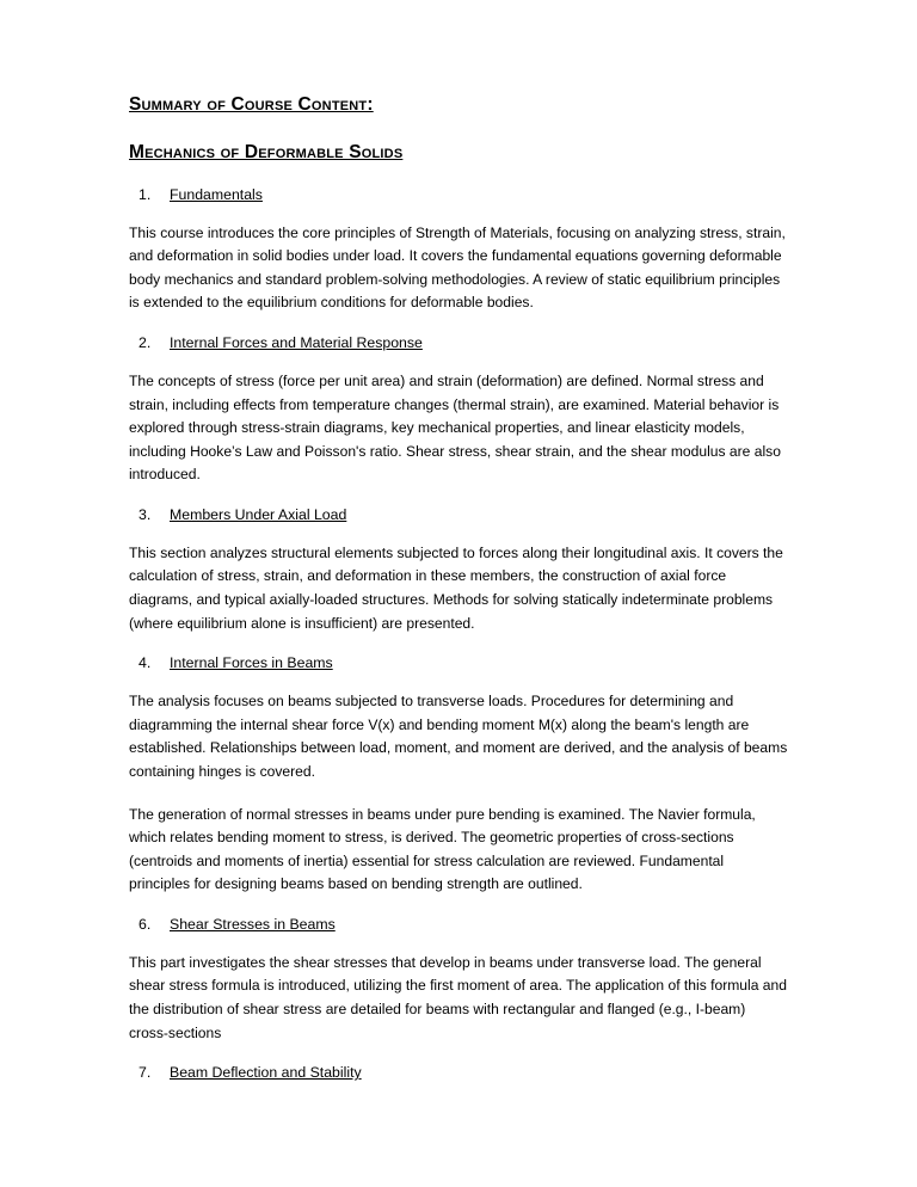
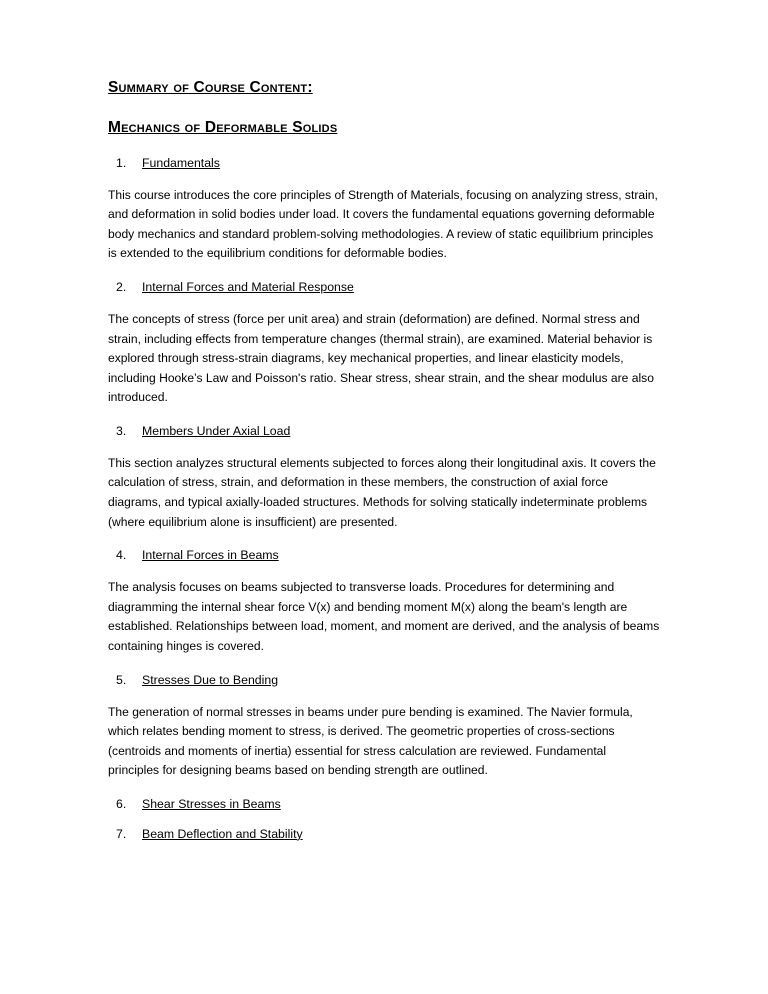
  Summary of Course Content:
  Mechanics of Deformable Solids
  1.
  Fundamentals
  This course introduces the core principles of Strength of Materials, focusing on analyzing stress, strain, and deformation in solid bodies under load. It covers the fundamental equations governing deformable body mechanics and standard problem-solving methodologies. A review of static equilibrium principles is extended to the equilibrium conditions for deformable bodies.
  2.
  Internal Forces and Material Response
  The concepts of stress (force per unit area) and strain (deformation) are defined. Normal stress and strain, including effects from temperature changes (thermal strain), are examined. Material behavior is explored through stress-strain diagrams, key mechanical properties, and linear elasticity models, including Hooke’s Law and Poisson's ratio. Shear stress, shear strain, and the shear modulus are also introduced.
  3.
  Members Under Axial Load
  This section analyzes structural elements subjected to forces along their longitudinal axis. It covers the calculation of stress, strain, and deformation in these members, the construction of axial force diagrams, and typical axially-loaded structures. Methods for solving statically indeterminate problems (where equilibrium alone is insufficient) are presented.
  4.
  Internal Forces in Beams
  The analysis focuses on beams subjected to transverse loads. Procedures for determining and diagramming the internal shear force V(x) and bending moment M(x) along the beam's length are established. Relationships between load, moment, and moment are derived, and the analysis of beams containing hinges is covered.
+ 5.
+ Stresses Due to Bending
  The generation of normal stresses in beams under pure bending is examined. The Navier formula, which relates bending moment to stress, is derived. The geometric properties of cross-sections (centroids and moments of inertia) essential for stress calculation are reviewed. Fundamental principles for designing beams based on bending strength are outlined.
  6.
  Shear Stresses in Beams
- This part investigates the shear stresses that develop in beams under transverse load. The general shear stress formula is introduced, utilizing the first moment of area. The application of this formula and the distribution of shear stress are detailed for beams with rectangular and flanged (e.g., I-beam) cross-sections
  7.
  Beam Deflection and Stability
